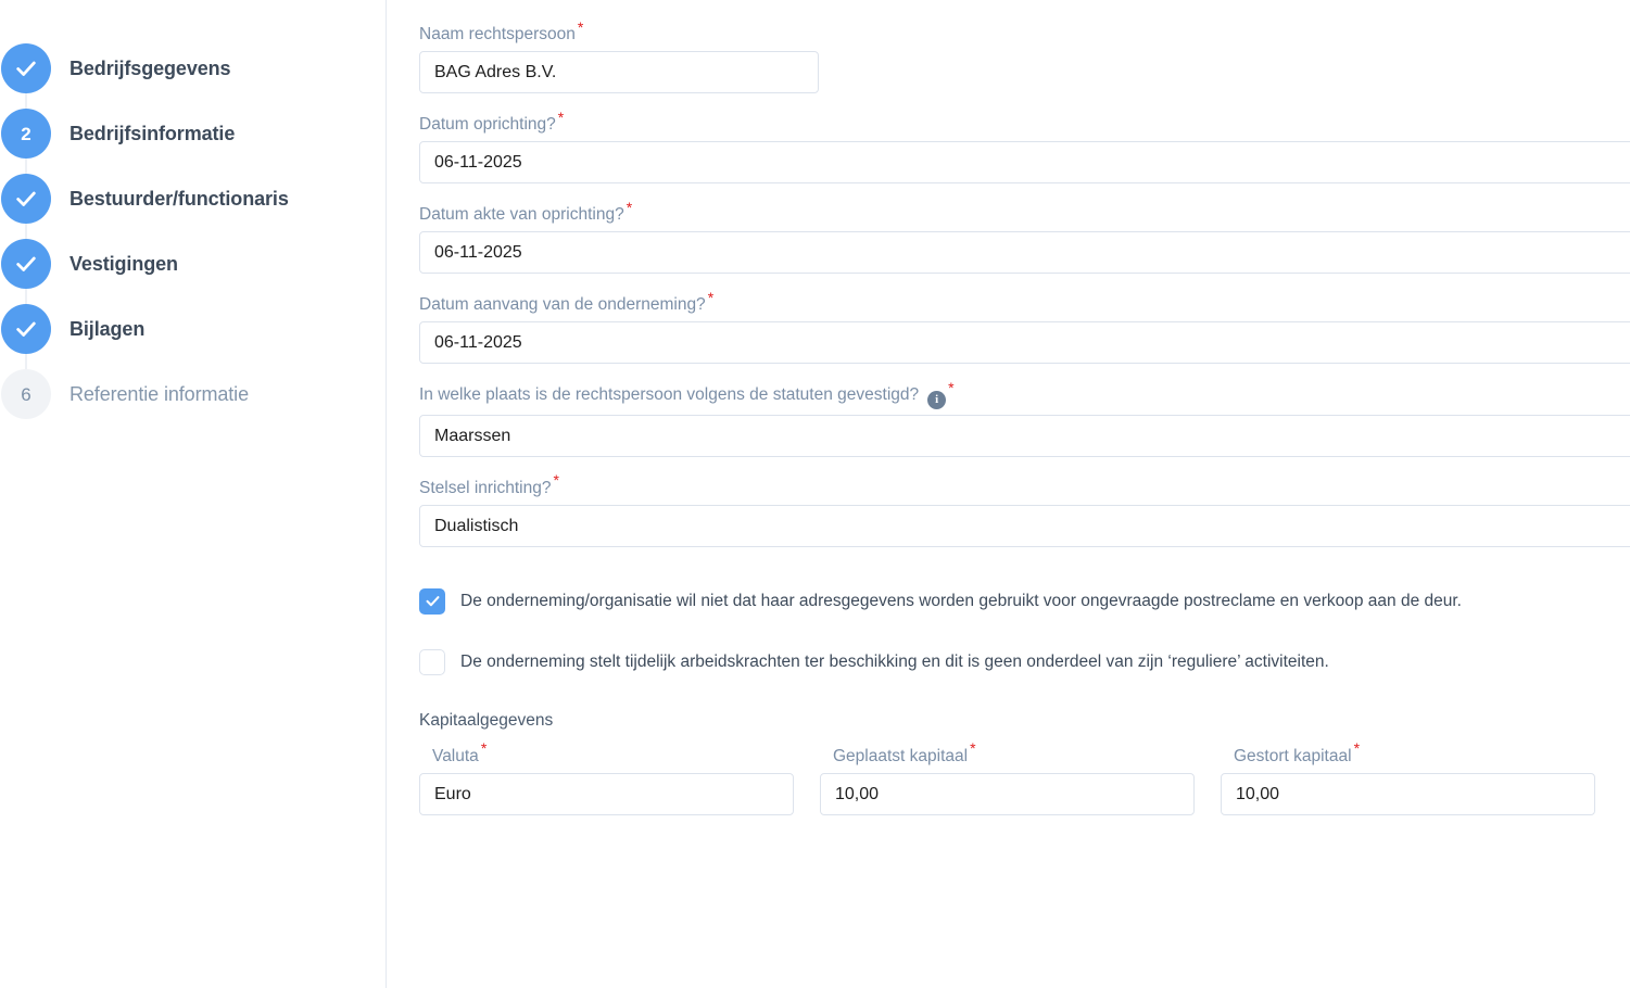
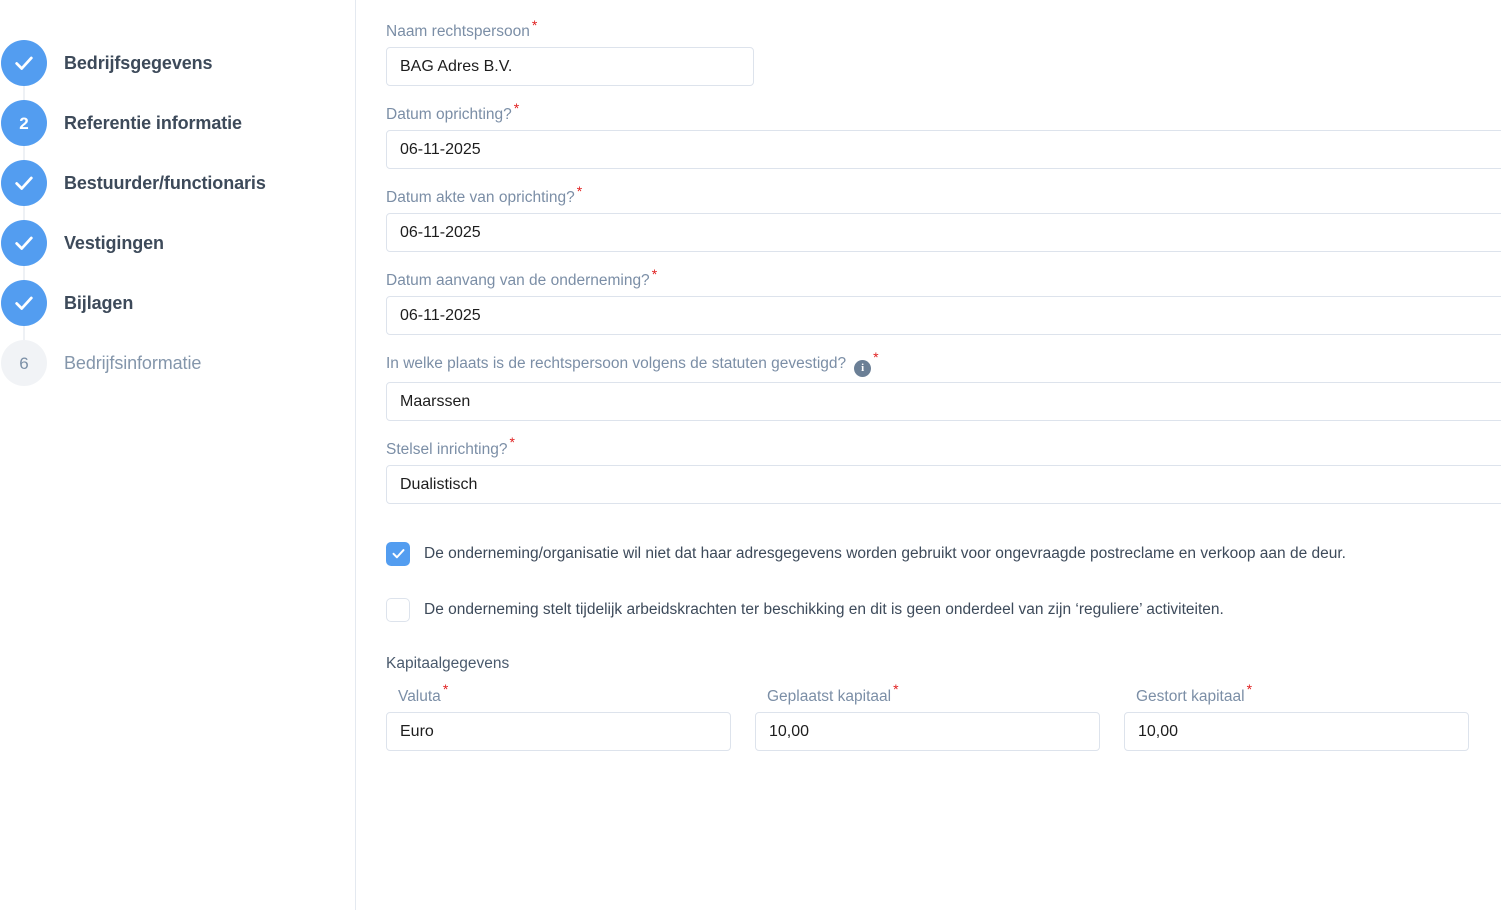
  Bedrijfsgegevens
  2
- Bedrijfsinformatie
+ Referentie informatie
  Bestuurder/functionaris
  Vestigingen
  Bijlagen
  6
- Referentie informatie
+ Bedrijfsinformatie
  Naam rechtspersoon *
  BAG Adres B.V.
  Datum oprichting? *
  06-11-2025
  Datum akte van oprichting? *
  06-11-2025
  Datum aanvang van de onderneming? *
  06-11-2025
  In welke plaats is de rechtspersoon volgens de statuten gevestigd? i*
  Maarssen
  Stelsel inrichting? *
  Dualistisch
  De onderneming/organisatie wil niet dat haar adresgegevens worden gebruikt voor ongevraagde postreclame en verkoop aan de deur.
  De onderneming stelt tijdelijk arbeidskrachten ter beschikking en dit is geen onderdeel van zijn ‘reguliere’ activiteiten.
  Kapitaalgegevens
  Valuta *
  Euro
  Geplaatst kapitaal *
  10,00
  Gestort kapitaal *
  10,00
